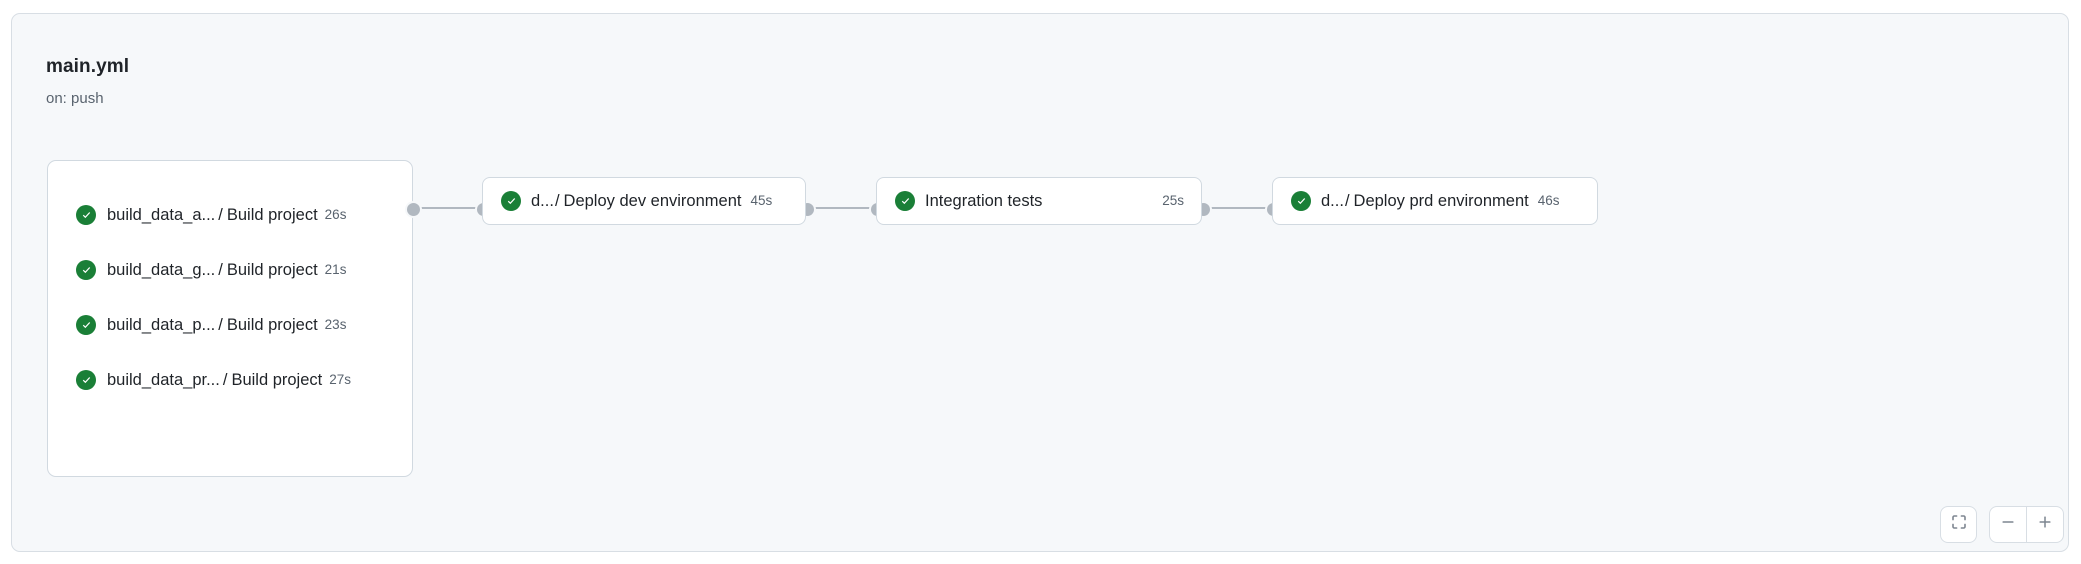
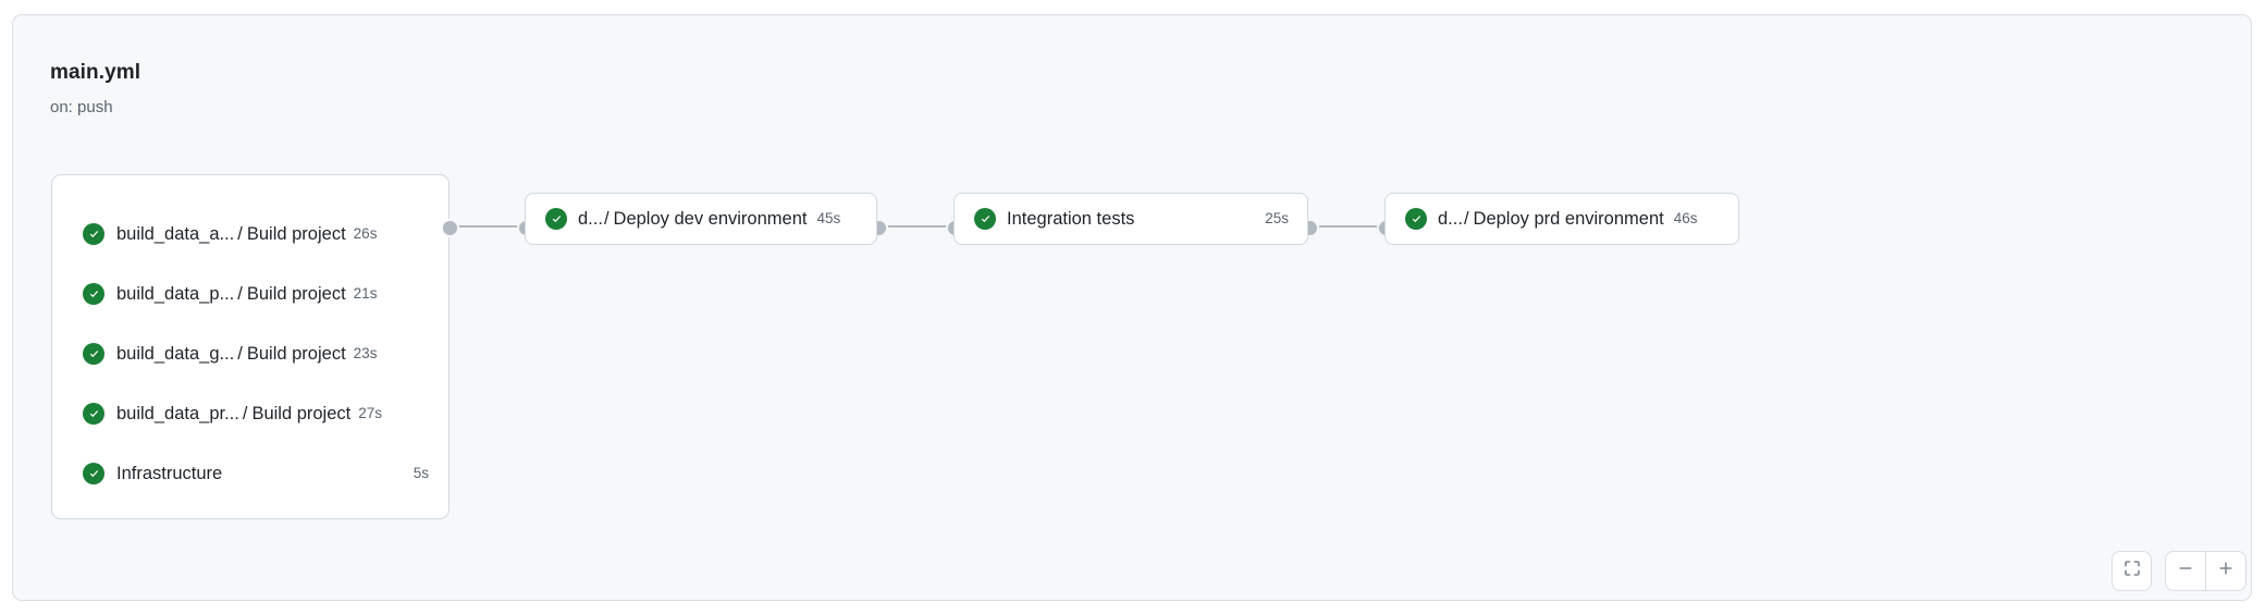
  main.yml
  on: push
  build_data_a...
  /
  Build project
  26s
- build_data_g...
+ build_data_p...
  /
  Build project
  21s
- build_data_p...
+ build_data_g...
  /
  Build project
  23s
  build_data_pr...
  /
  Build project
  27s
+ Infrastructure
+ 5s
  d...
  /
  Deploy dev environment
  45s
  Integration tests
  25s
  d...
  /
  Deploy prd environment
  46s
